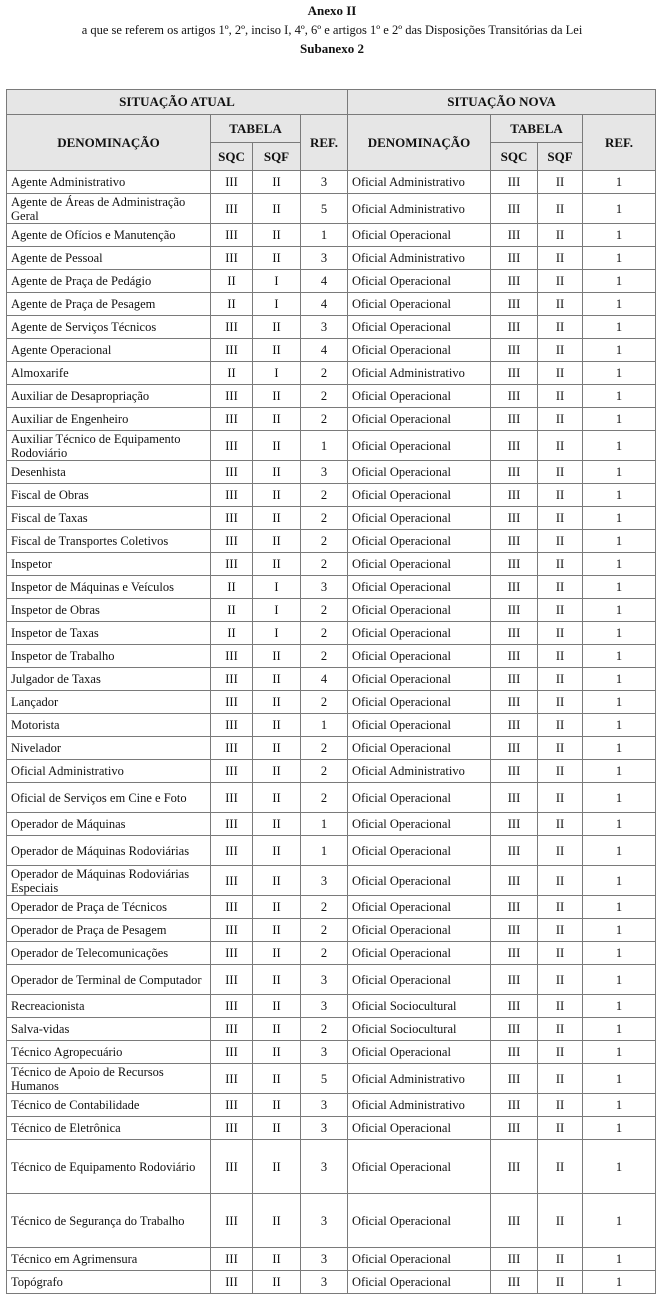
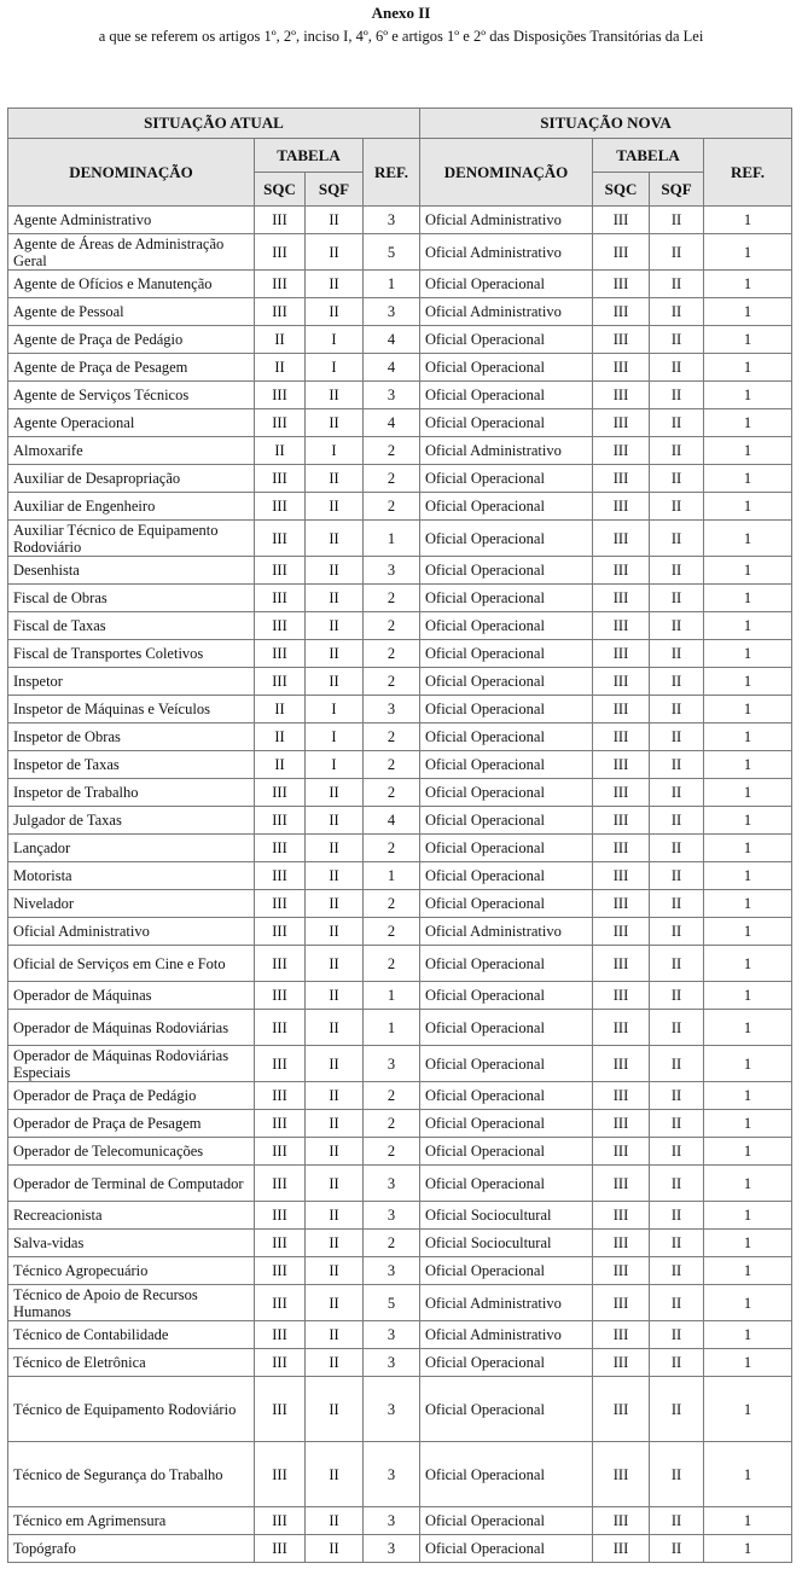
  Anexo II
  a que se referem os artigos 1º, 2º, inciso I, 4º, 6º e artigos 1º e 2º das Disposições Transitórias da Lei
- Subanexo 2
  SITUAÇÃO ATUAL	SITUAÇÃO NOVA
  DENOMINAÇÃO	TABELA	REF.	DENOMINAÇÃO	TABELA	REF.
  SQC	SQF	SQC	SQF
  Agente Administrativo	III	II	3	Oficial Administrativo	III	II	1
  Agente de Áreas de Administração Geral	III	II	5	Oficial Administrativo	III	II	1
  Agente de Ofícios e Manutenção	III	II	1	Oficial Operacional	III	II	1
  Agente de Pessoal	III	II	3	Oficial Administrativo	III	II	1
  Agente de Praça de Pedágio	II	I	4	Oficial Operacional	III	II	1
  Agente de Praça de Pesagem	II	I	4	Oficial Operacional	III	II	1
  Agente de Serviços Técnicos	III	II	3	Oficial Operacional	III	II	1
  Agente Operacional	III	II	4	Oficial Operacional	III	II	1
  Almoxarife	II	I	2	Oficial Administrativo	III	II	1
  Auxiliar de Desapropriação	III	II	2	Oficial Operacional	III	II	1
  Auxiliar de Engenheiro	III	II	2	Oficial Operacional	III	II	1
  Auxiliar Técnico de Equipamento Rodoviário	III	II	1	Oficial Operacional	III	II	1
  Desenhista	III	II	3	Oficial Operacional	III	II	1
  Fiscal de Obras	III	II	2	Oficial Operacional	III	II	1
  Fiscal de Taxas	III	II	2	Oficial Operacional	III	II	1
  Fiscal de Transportes Coletivos	III	II	2	Oficial Operacional	III	II	1
  Inspetor	III	II	2	Oficial Operacional	III	II	1
  Inspetor de Máquinas e Veículos	II	I	3	Oficial Operacional	III	II	1
  Inspetor de Obras	II	I	2	Oficial Operacional	III	II	1
  Inspetor de Taxas	II	I	2	Oficial Operacional	III	II	1
  Inspetor de Trabalho	III	II	2	Oficial Operacional	III	II	1
  Julgador de Taxas	III	II	4	Oficial Operacional	III	II	1
  Lançador	III	II	2	Oficial Operacional	III	II	1
  Motorista	III	II	1	Oficial Operacional	III	II	1
  Nivelador	III	II	2	Oficial Operacional	III	II	1
  Oficial Administrativo	III	II	2	Oficial Administrativo	III	II	1
  Oficial de Serviços em Cine e Foto	III	II	2	Oficial Operacional	III	II	1
  Operador de Máquinas	III	II	1	Oficial Operacional	III	II	1
  Operador de Máquinas Rodoviárias	III	II	1	Oficial Operacional	III	II	1
  Operador de Máquinas Rodoviárias Especiais	III	II	3	Oficial Operacional	III	II	1
- Operador de Praça de Técnicos	III	II	2	Oficial Operacional	III	II	1
+ Operador de Praça de Pedágio	III	II	2	Oficial Operacional	III	II	1
  Operador de Praça de Pesagem	III	II	2	Oficial Operacional	III	II	1
  Operador de Telecomunicações	III	II	2	Oficial Operacional	III	II	1
  Operador de Terminal de Computador	III	II	3	Oficial Operacional	III	II	1
  Recreacionista	III	II	3	Oficial Sociocultural	III	II	1
  Salva-vidas	III	II	2	Oficial Sociocultural	III	II	1
  Técnico Agropecuário	III	II	3	Oficial Operacional	III	II	1
  Técnico de Apoio de Recursos Humanos	III	II	5	Oficial Administrativo	III	II	1
  Técnico de Contabilidade	III	II	3	Oficial Administrativo	III	II	1
  Técnico de Eletrônica	III	II	3	Oficial Operacional	III	II	1
  Técnico de Equipamento Rodoviário	III	II	3	Oficial Operacional	III	II	1
  Técnico de Segurança do Trabalho	III	II	3	Oficial Operacional	III	II	1
  Técnico em Agrimensura	III	II	3	Oficial Operacional	III	II	1
  Topógrafo	III	II	3	Oficial Operacional	III	II	1
